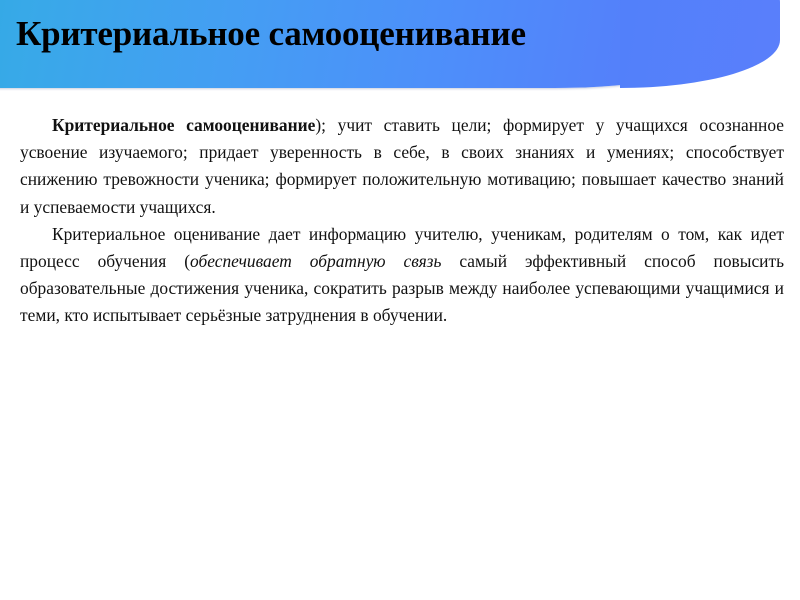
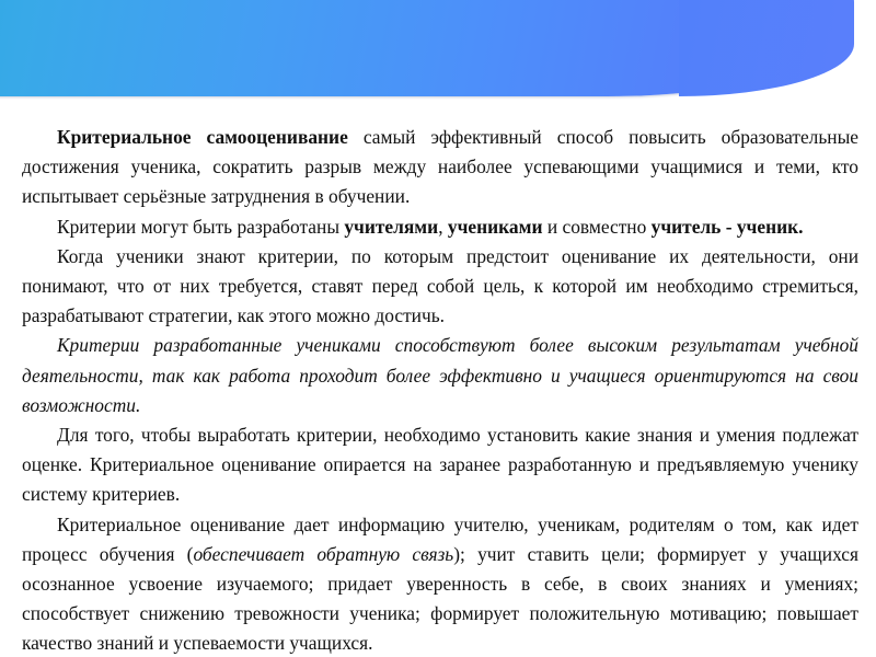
- Критериальное самооценивание
- Критериальное самооценивание); учит ставить цели; формирует у учащихся осознанное усвоение изучаемого; придает уверенность в себе, в своих знаниях и умениях; способствует снижению тревожности ученика; формирует положительную мотивацию; повышает качество знаний и успеваемости учащихся.
+ Критериальное самооценивание самый эффективный способ повысить образовательные достижения ученика, сократить разрыв между наиболее успевающими учащимися и теми, кто испытывает серьёзные затруднения в обучении.
+ Критерии могут быть разработаны учителями, учениками и совместно учитель - ученик.
+ Когда ученики знают критерии, по которым предстоит оценивание их деятельности, они понимают, что от них требуется, ставят перед собой цель, к которой им необходимо стремиться, разрабатывают стратегии, как этого можно достичь.
+ Критерии разработанные учениками способствуют более высоким результатам учебной деятельности, так как работа проходит более эффективно и учащиеся ориентируются на свои возможности.
+ Для того, чтобы выработать критерии, необходимо установить какие знания и умения подлежат оценке. Критериальное оценивание опирается на заранее разработанную и предъявляемую ученику систему критериев.
- Критериальное оценивание дает информацию учителю, ученикам, родителям о том, как идет процесс обучения (обеспечивает обратную связь самый эффективный способ повысить образовательные достижения ученика, сократить разрыв между наиболее успевающими учащимися и теми, кто испытывает серьёзные затруднения в обучении.
+ Критериальное оценивание дает информацию учителю, ученикам, родителям о том, как идет процесс обучения (обеспечивает обратную связь); учит ставить цели; формирует у учащихся осознанное усвоение изучаемого; придает уверенность в себе, в своих знаниях и умениях; способствует снижению тревожности ученика; формирует положительную мотивацию; повышает качество знаний и успеваемости учащихся.
